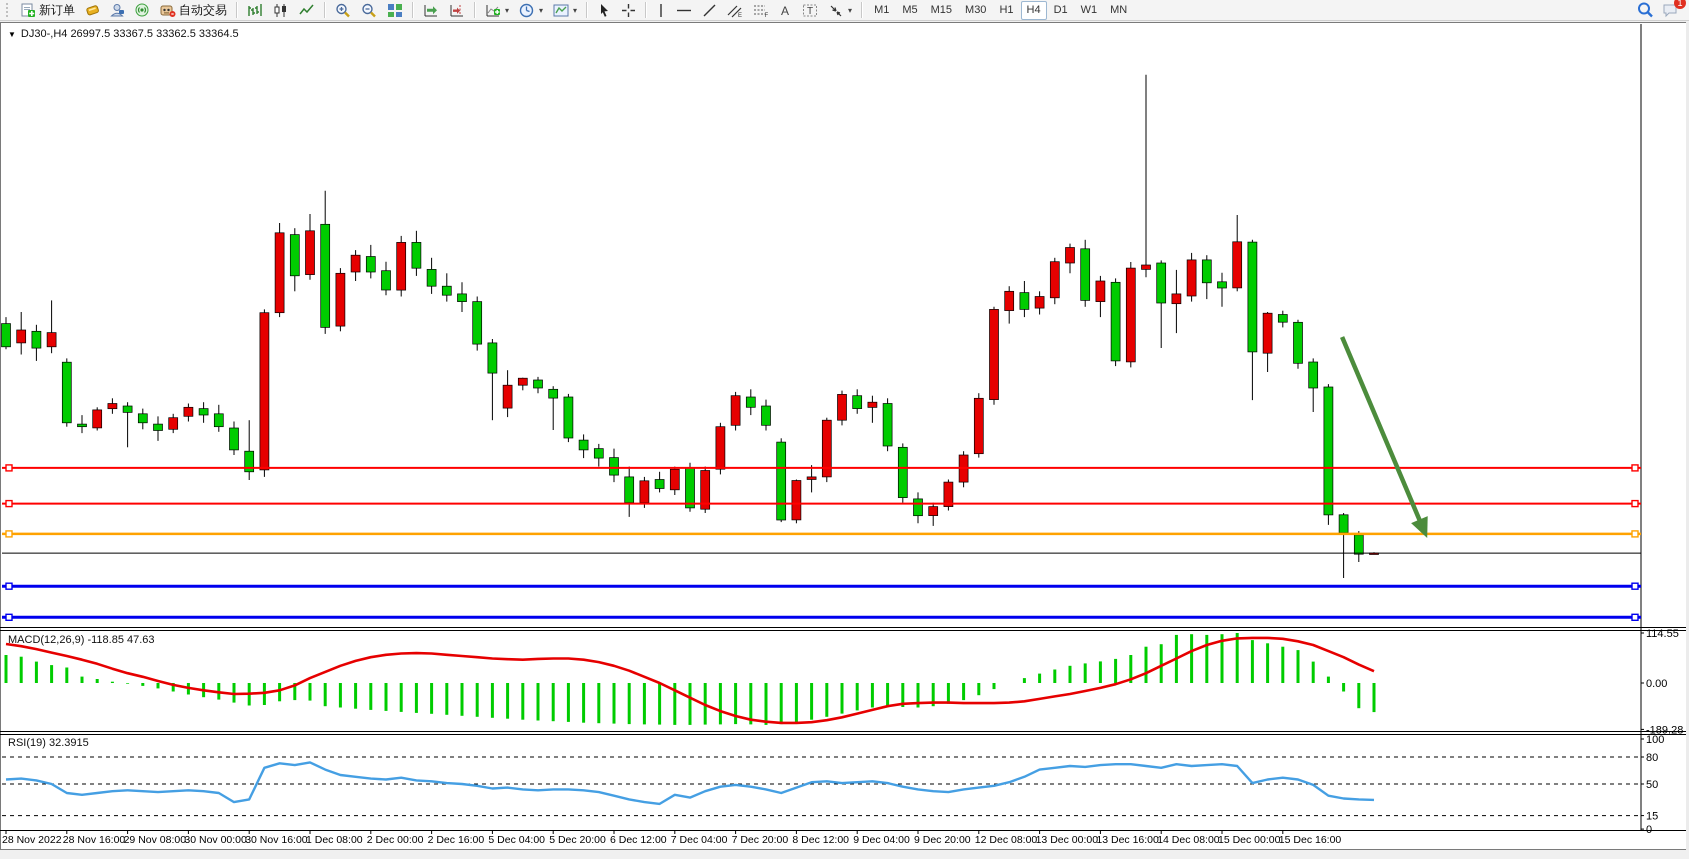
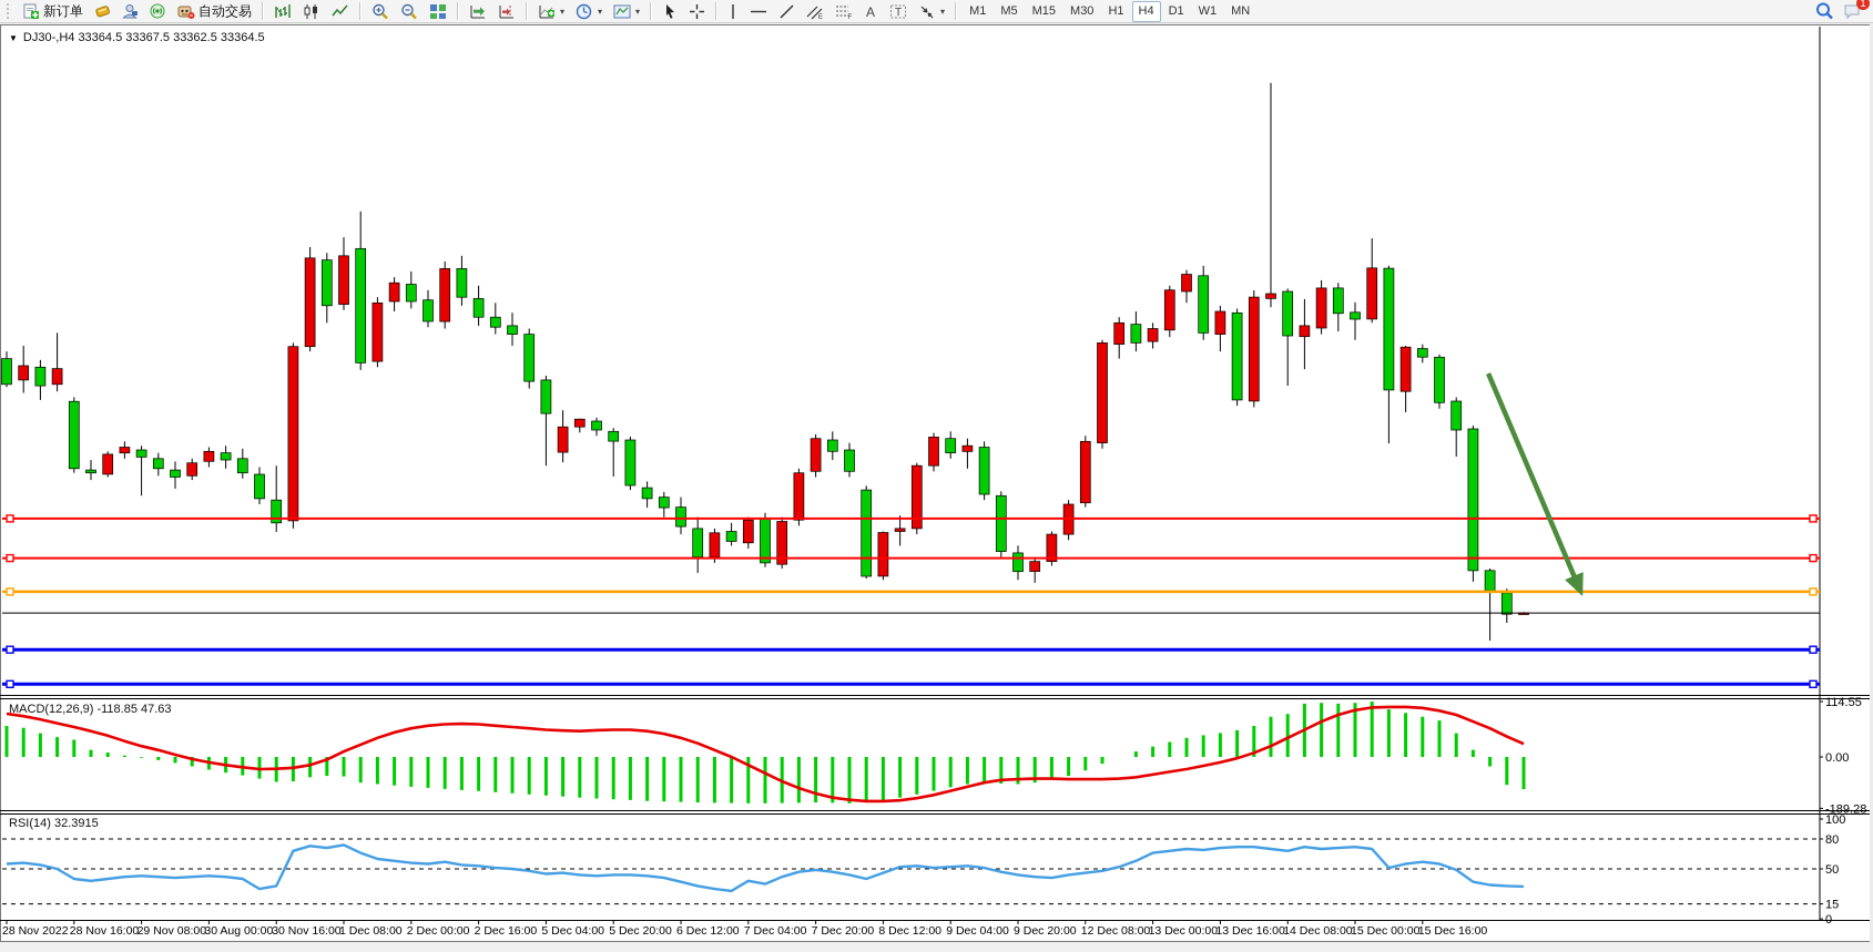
  新订单
  自动交易
  ▾
  ▾
  ▾
  A
  T
  ▾
  M1
  M5
  M15
  M30
  H1
  H4
  D1
  W1
  MN
  1
  ▼
- DJ30-,H4 26997.5 33367.5 33362.5 33364.5
+ DJ30-,H4 33364.5 33367.5 33362.5 33364.5
  MACD(12,26,9) -118.85 47.63
- RSI(19) 32.3915
+ RSI(14) 32.3915
  114.55
  0.00
  -189.28
  100
  80
  50
  15
  0
  28 Nov 2022
  28 Nov 16:00
  29 Nov 08:00
- 30 Nov 00:00
+ 30 Aug 00:00
  30 Nov 16:00
  1 Dec 08:00
  2 Dec 00:00
  2 Dec 16:00
  5 Dec 04:00
  5 Dec 20:00
  6 Dec 12:00
  7 Dec 04:00
  7 Dec 20:00
  8 Dec 12:00
  9 Dec 04:00
  9 Dec 20:00
  12 Dec 08:00
  13 Dec 00:00
  13 Dec 16:00
  14 Dec 08:00
  15 Dec 00:00
  15 Dec 16:00
